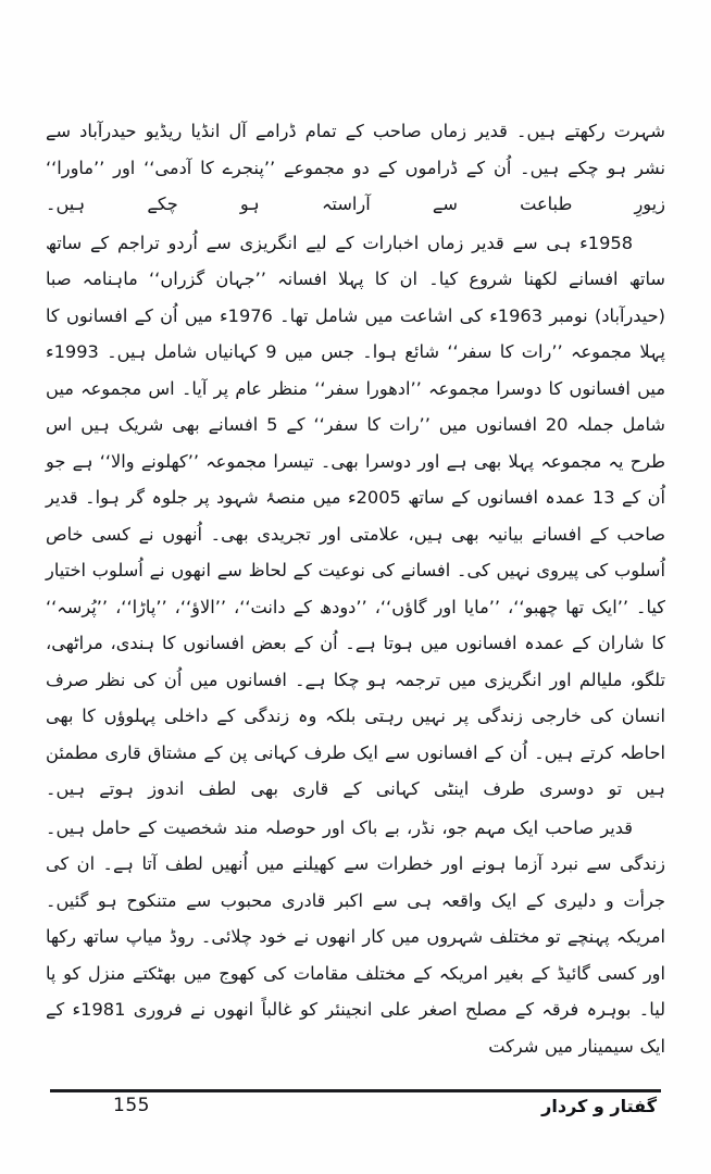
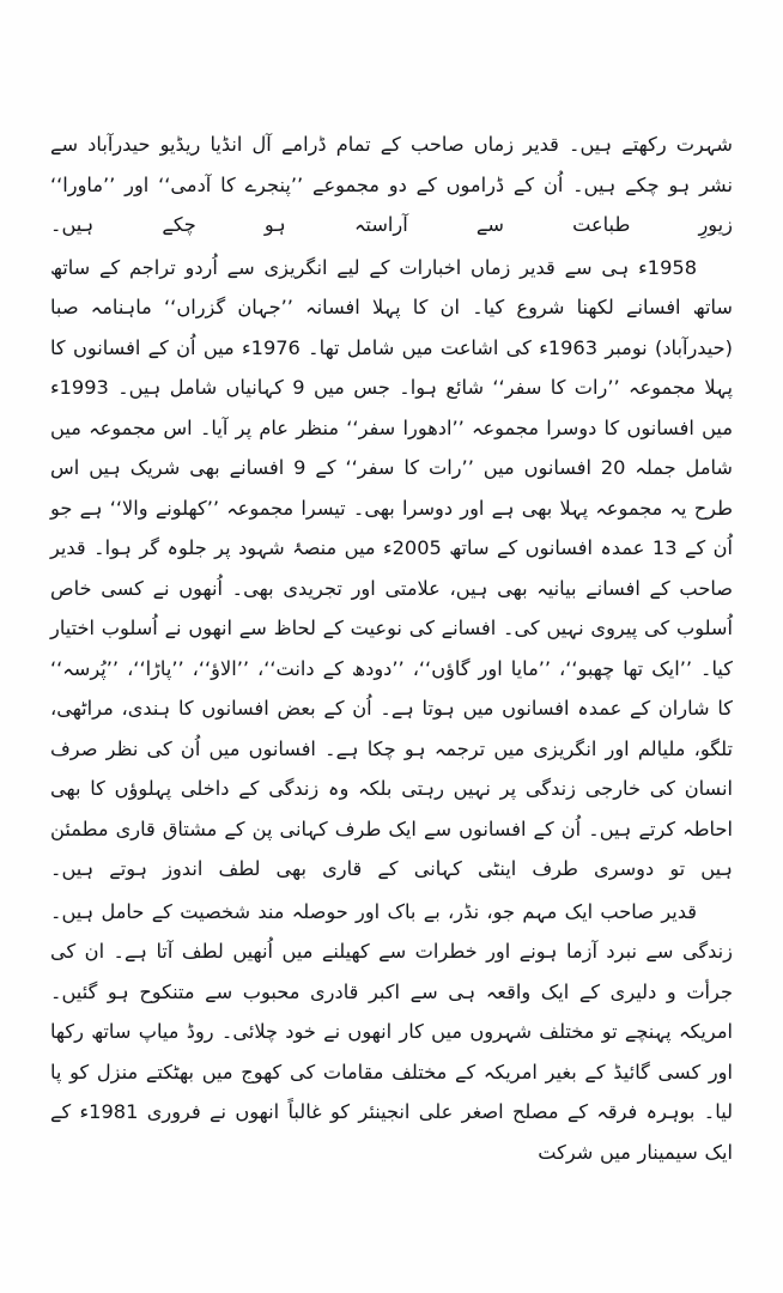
  شہرت رکھتے ہیں۔ قدیر زماں صاحب کے تمام ڈرامے آل انڈیا ریڈیو حیدرآباد سے نشر ہو چکے ہیں۔ اُن کے ڈراموں کے دو مجموعے ’’پنجرے کا آدمی‘‘ اور ’’ماورا‘‘ زیورِ طباعت سے آراستہ ہو چکے ہیں۔
- 1958ء ہی سے قدیر زماں اخبارات کے لیے انگریزی سے اُردو تراجم کے ساتھ ساتھ افسانے لکھنا شروع کیا۔ ان کا پہلا افسانہ ’’جہان گزراں‘‘ ماہنامہ صبا (حیدرآباد) نومبر 1963ء کی اشاعت میں شامل تھا۔ 1976ء میں اُن کے افسانوں کا پہلا مجموعہ ’’رات کا سفر‘‘ شائع ہوا۔ جس میں 9 کہانیاں شامل ہیں۔ 1993ء میں افسانوں کا دوسرا مجموعہ ’’ادھورا سفر‘‘ منظر عام پر آیا۔ اس مجموعہ میں شامل جملہ 20 افسانوں میں ’’رات کا سفر‘‘ کے 5 افسانے بھی شریک ہیں اس طرح یہ مجموعہ پہلا بھی ہے اور دوسرا بھی۔ تیسرا مجموعہ ’’کھلونے والا‘‘ ہے جو اُن کے 13 عمدہ افسانوں کے ساتھ 2005ء میں منصۂ شہود پر جلوہ گر ہوا۔ قدیر صاحب کے افسانے بیانیہ بھی ہیں، علامتی اور تجریدی بھی۔ اُنھوں نے کسی خاص اُسلوب کی پیروی نہیں کی۔ افسانے کی نوعیت کے لحاظ سے انھوں نے اُسلوب اختیار کیا۔ ’’ایک تھا چھبو‘‘، ’’مایا اور گاؤں‘‘، ’’دودھ کے دانت‘‘، ’’الاؤ‘‘، ’’پاڑا‘‘، ’’پُرسہ‘‘ کا شاران کے عمدہ افسانوں میں ہوتا ہے۔ اُن کے بعض افسانوں کا ہندی، مراٹھی، تلگو، ملیالم اور انگریزی میں ترجمہ ہو چکا ہے۔ افسانوں میں اُن کی نظر صرف انسان کی خارجی زندگی پر نہیں رہتی بلکہ وہ زندگی کے داخلی پہلوؤں کا بھی احاطہ کرتے ہیں۔ اُن کے افسانوں سے ایک طرف کہانی پن کے مشتاق قاری مطمئن ہیں تو دوسری طرف اینٹی کہانی کے قاری بھی لطف اندوز ہوتے ہیں۔
+ 1958ء ہی سے قدیر زماں اخبارات کے لیے انگریزی سے اُردو تراجم کے ساتھ ساتھ افسانے لکھنا شروع کیا۔ ان کا پہلا افسانہ ’’جہان گزراں‘‘ ماہنامہ صبا (حیدرآباد) نومبر 1963ء کی اشاعت میں شامل تھا۔ 1976ء میں اُن کے افسانوں کا پہلا مجموعہ ’’رات کا سفر‘‘ شائع ہوا۔ جس میں 9 کہانیاں شامل ہیں۔ 1993ء میں افسانوں کا دوسرا مجموعہ ’’ادھورا سفر‘‘ منظر عام پر آیا۔ اس مجموعہ میں شامل جملہ 20 افسانوں میں ’’رات کا سفر‘‘ کے 9 افسانے بھی شریک ہیں اس طرح یہ مجموعہ پہلا بھی ہے اور دوسرا بھی۔ تیسرا مجموعہ ’’کھلونے والا‘‘ ہے جو اُن کے 13 عمدہ افسانوں کے ساتھ 2005ء میں منصۂ شہود پر جلوہ گر ہوا۔ قدیر صاحب کے افسانے بیانیہ بھی ہیں، علامتی اور تجریدی بھی۔ اُنھوں نے کسی خاص اُسلوب کی پیروی نہیں کی۔ افسانے کی نوعیت کے لحاظ سے انھوں نے اُسلوب اختیار کیا۔ ’’ایک تھا چھبو‘‘، ’’مایا اور گاؤں‘‘، ’’دودھ کے دانت‘‘، ’’الاؤ‘‘، ’’پاڑا‘‘، ’’پُرسہ‘‘ کا شاران کے عمدہ افسانوں میں ہوتا ہے۔ اُن کے بعض افسانوں کا ہندی، مراٹھی، تلگو، ملیالم اور انگریزی میں ترجمہ ہو چکا ہے۔ افسانوں میں اُن کی نظر صرف انسان کی خارجی زندگی پر نہیں رہتی بلکہ وہ زندگی کے داخلی پہلوؤں کا بھی احاطہ کرتے ہیں۔ اُن کے افسانوں سے ایک طرف کہانی پن کے مشتاق قاری مطمئن ہیں تو دوسری طرف اینٹی کہانی کے قاری بھی لطف اندوز ہوتے ہیں۔
  قدیر صاحب ایک مہم جو، نڈر، بے باک اور حوصلہ مند شخصیت کے حامل ہیں۔ زندگی سے نبرد آزما ہونے اور خطرات سے کھیلنے میں اُنھیں لطف آتا ہے۔ ان کی جرأت و دلیری کے ایک واقعہ ہی سے اکبر قادری محبوب سے متنکوح ہو گئیں۔ امریکہ پہنچے تو مختلف شہروں میں کار انھوں نے خود چلائی۔ روڈ میاپ ساتھ رکھا اور کسی گائیڈ کے بغیر امریکہ کے مختلف مقامات کی کھوج میں بھٹکتے منزل کو پا لیا۔ بوہرہ فرقہ کے مصلح اصغر علی انجینئر کو غالباً انھوں نے فروری 1981ء کے ایک سیمینار میں شرکت
- 155
- گفتار و کردار
